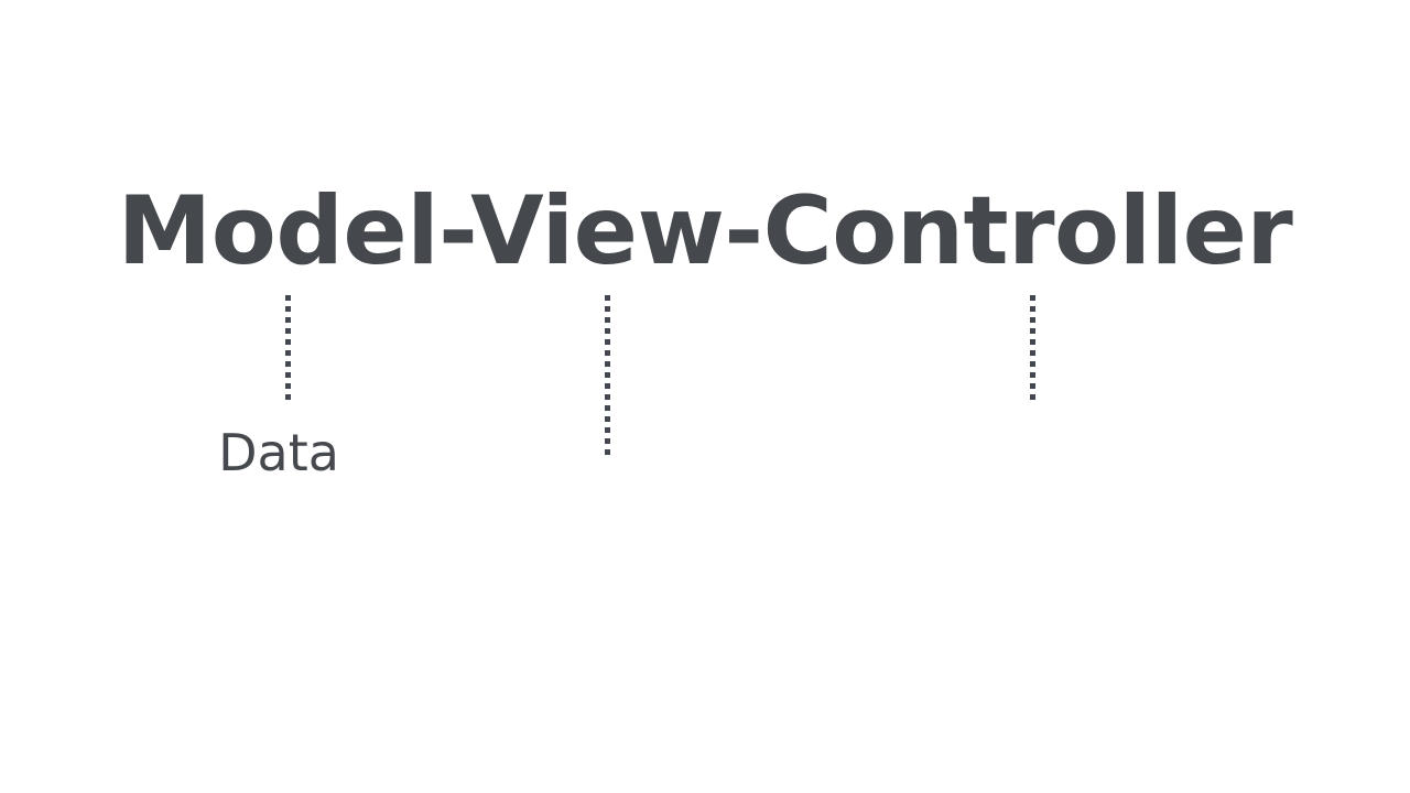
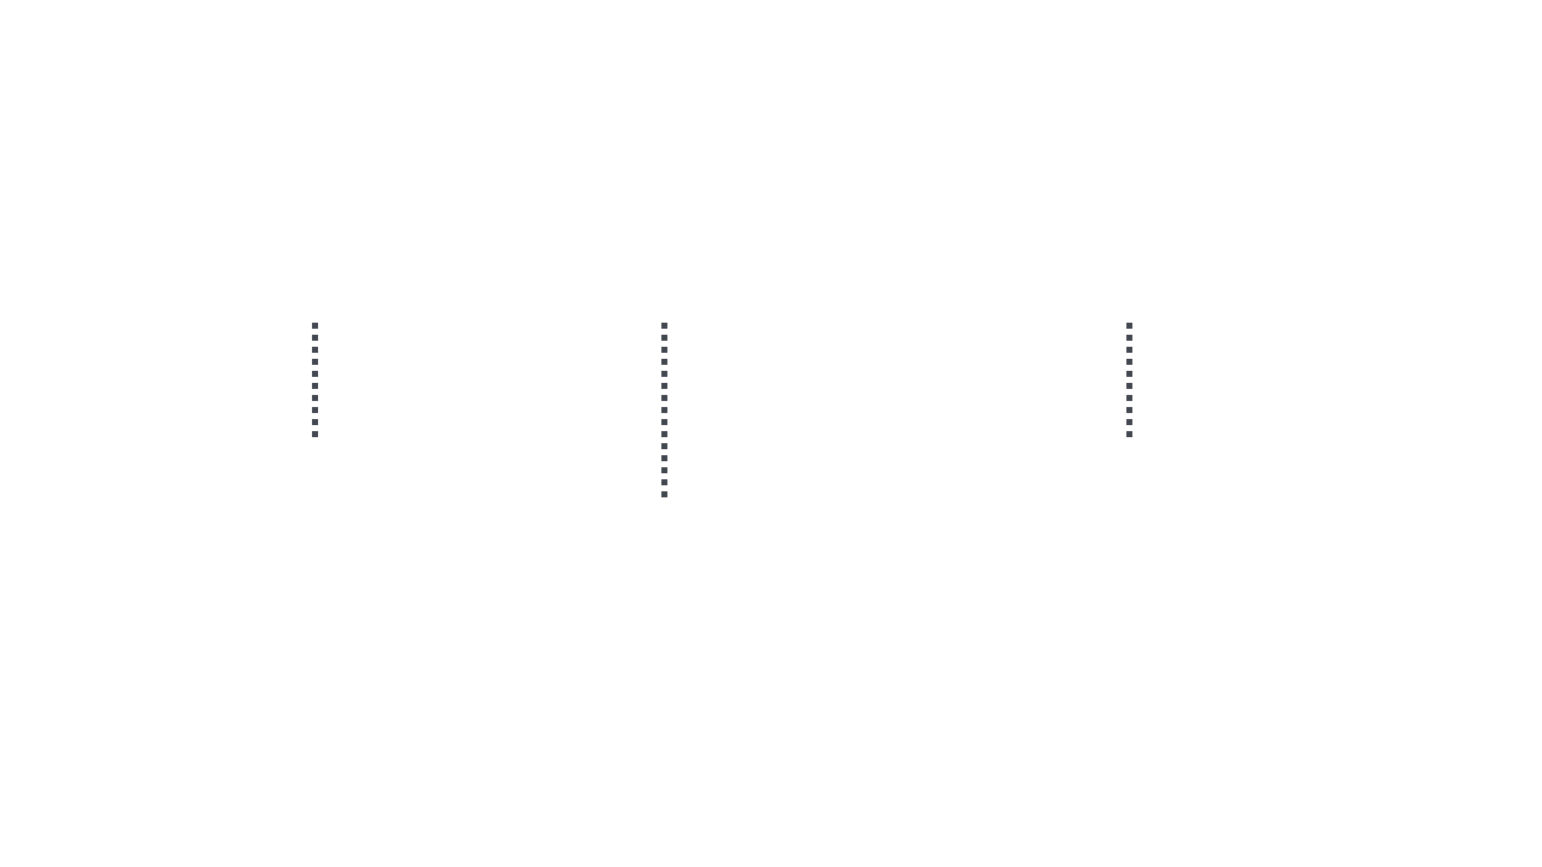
- Model-View-Controller
- Data
